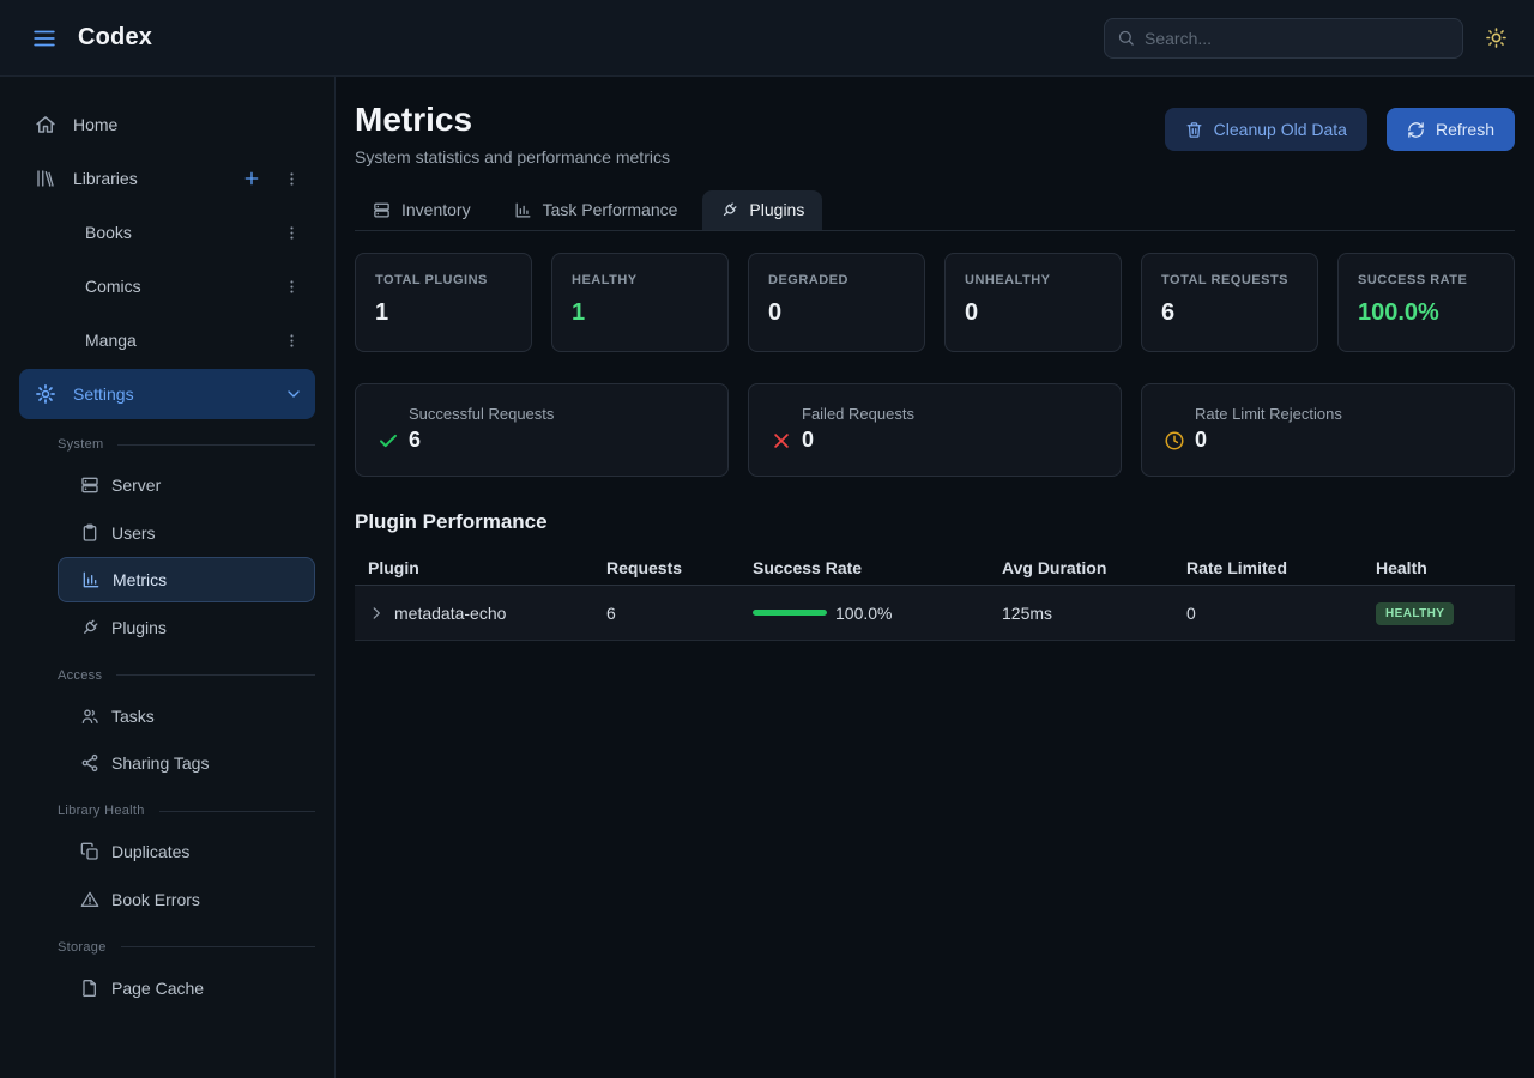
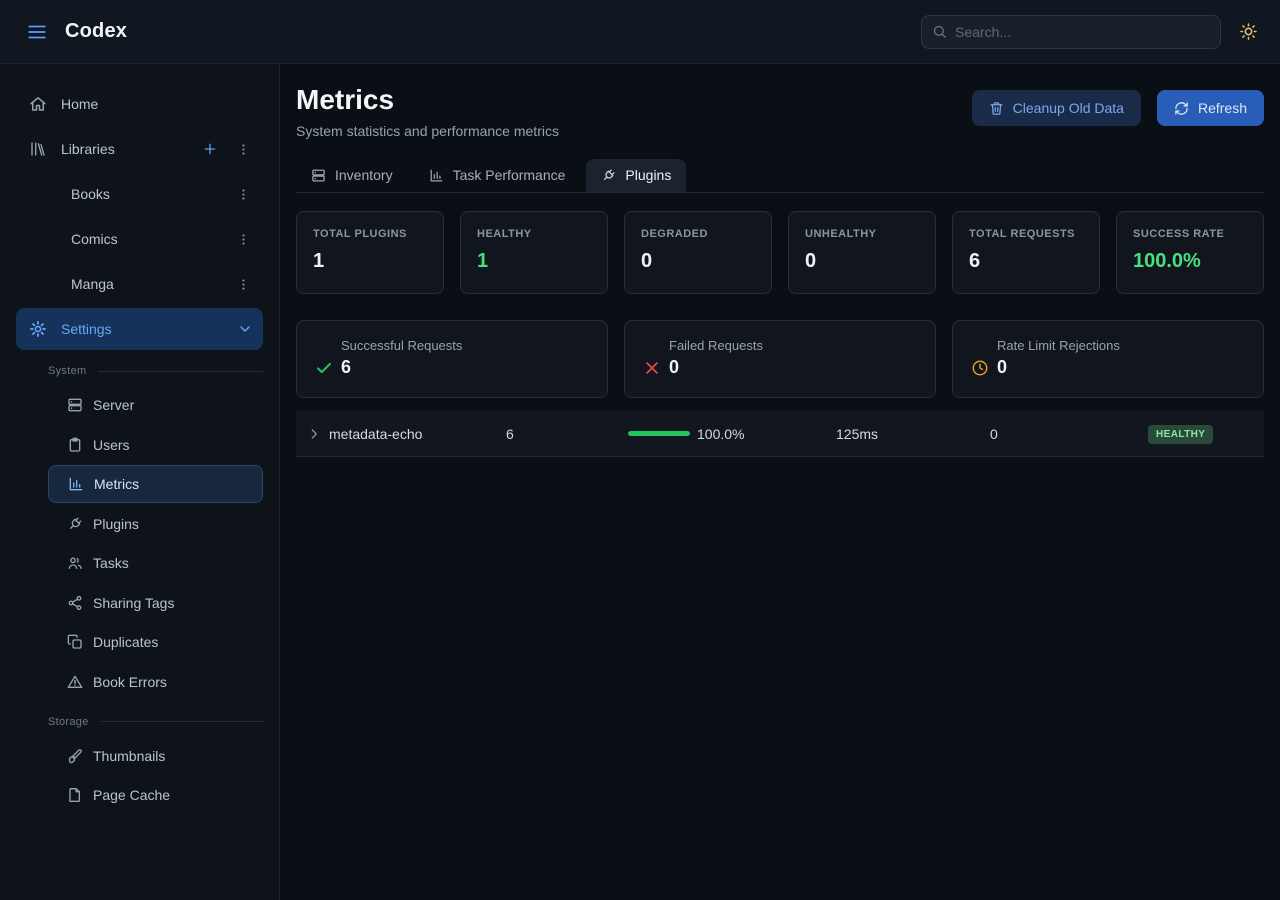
  Codex
  Search...
  Home
  Libraries
  Books
  Comics
  Manga
  Settings
  System
  Server
  Users
  Metrics
  Plugins
- Access
  Tasks
  Sharing Tags
- Library Health
  Duplicates
  Book Errors
  Storage
+ Thumbnails
  Page Cache
  Metrics
  System statistics and performance metrics
  Cleanup Old Data
  Refresh
  Inventory
  Task Performance
  Plugins
  TOTAL PLUGINS
  1
  HEALTHY
  1
  DEGRADED
  0
  UNHEALTHY
  0
  TOTAL REQUESTS
  6
  SUCCESS RATE
  100.0%
  Successful Requests
  6
  Failed Requests
  0
  Rate Limit Rejections
  0
- Plugin Performance
- Plugin
- Requests
- Success Rate
- Avg Duration
- Rate Limited
- Health
  metadata-echo
  6
  100.0%
  125ms
  0
  HEALTHY
